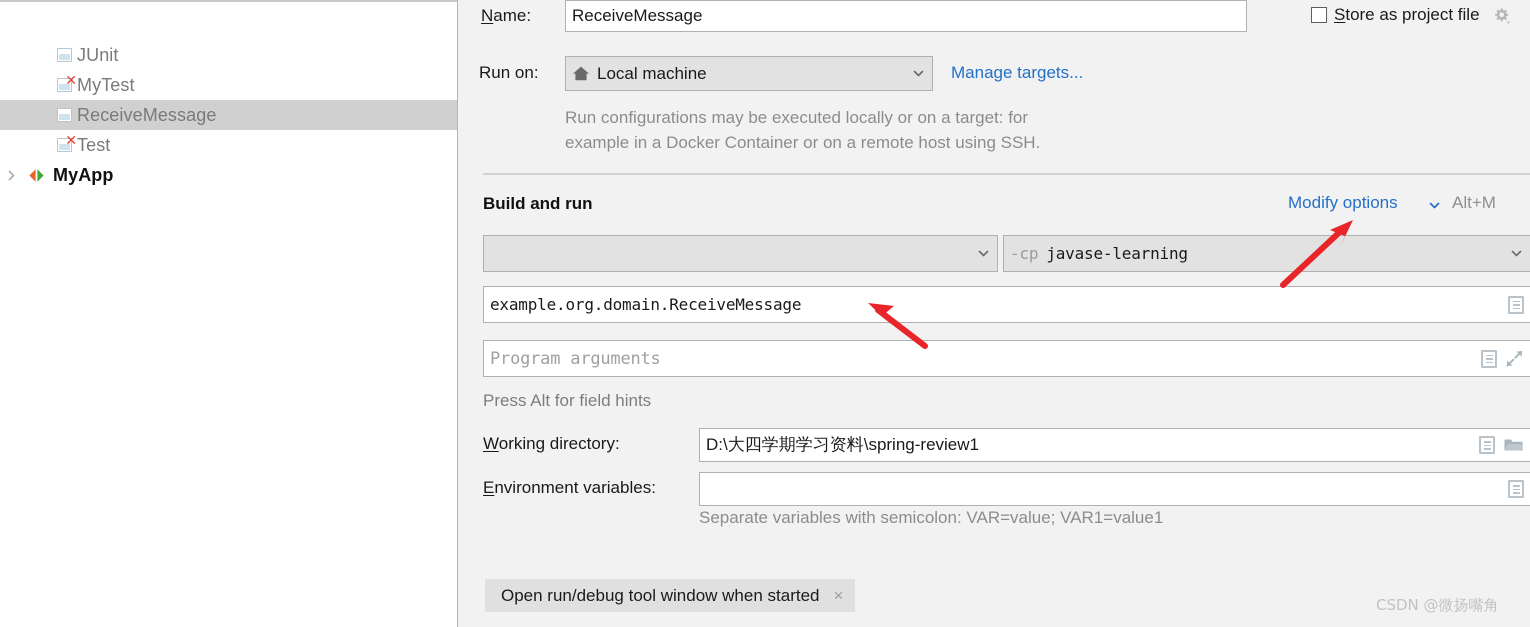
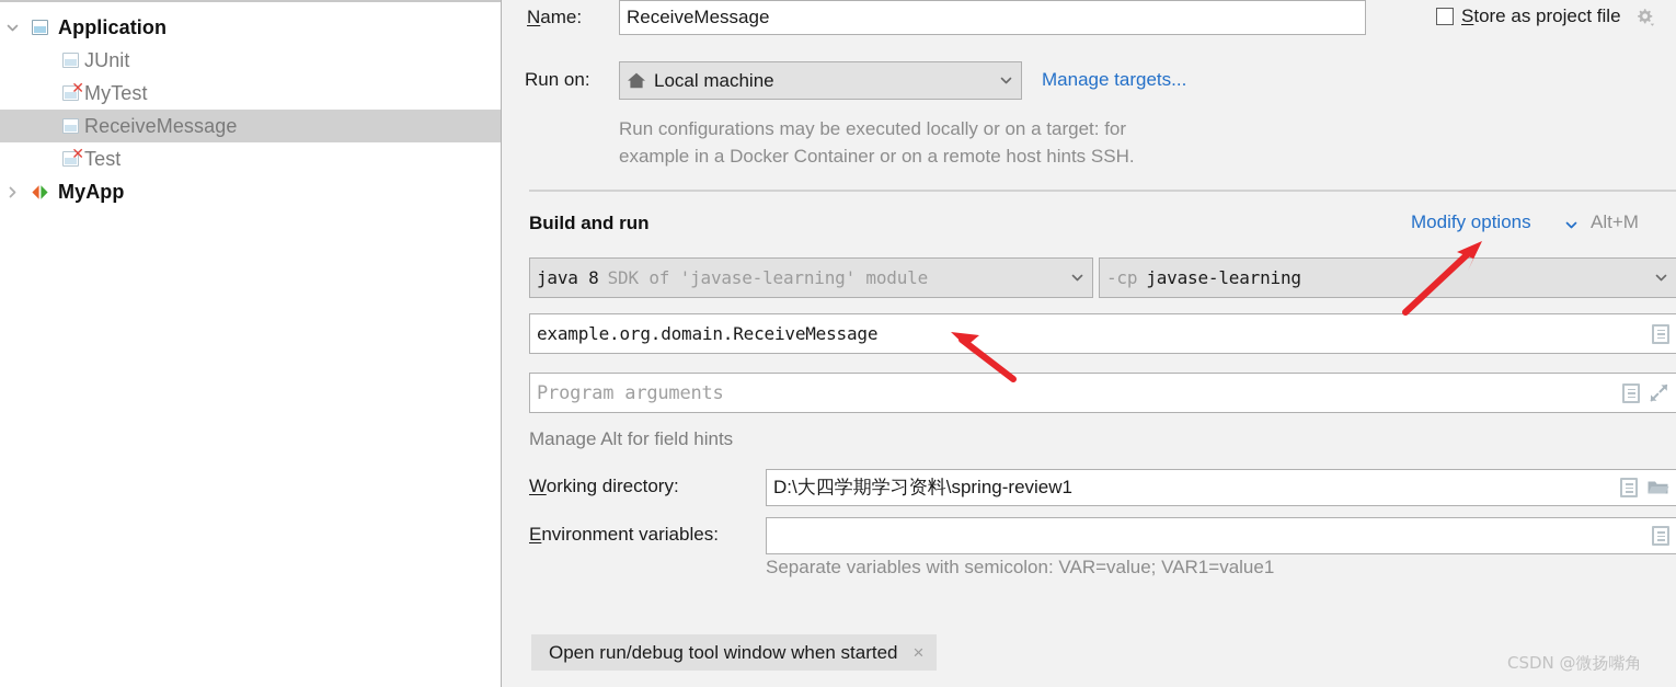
+ Application
  JUnit
  ✕
  MyTest
  ReceiveMessage
  ✕
  Test
  MyApp
  Name:
  ReceiveMessage
  Store as project file
  Run on:
  Local machine
  Manage targets...
  Run configurations may be executed locally or on a target: for
- example in a Docker Container or on a remote host using SSH.
+ example in a Docker Container or on a remote host hints SSH.
  Build and run
  Modify options
  Alt+M
+ java 8 SDK of 'javase-learning' module
  -cp javase-learning
  example.org.domain.ReceiveMessage
  Program arguments
- Press Alt for field hints
+ Manage Alt for field hints
  Working directory:
  D:\大四学期学习资料\spring-review1
  Environment variables:
  Separate variables with semicolon: VAR=value; VAR1=value1
  Open run/debug tool window when started
  ×
  CSDN @微扬嘴角
